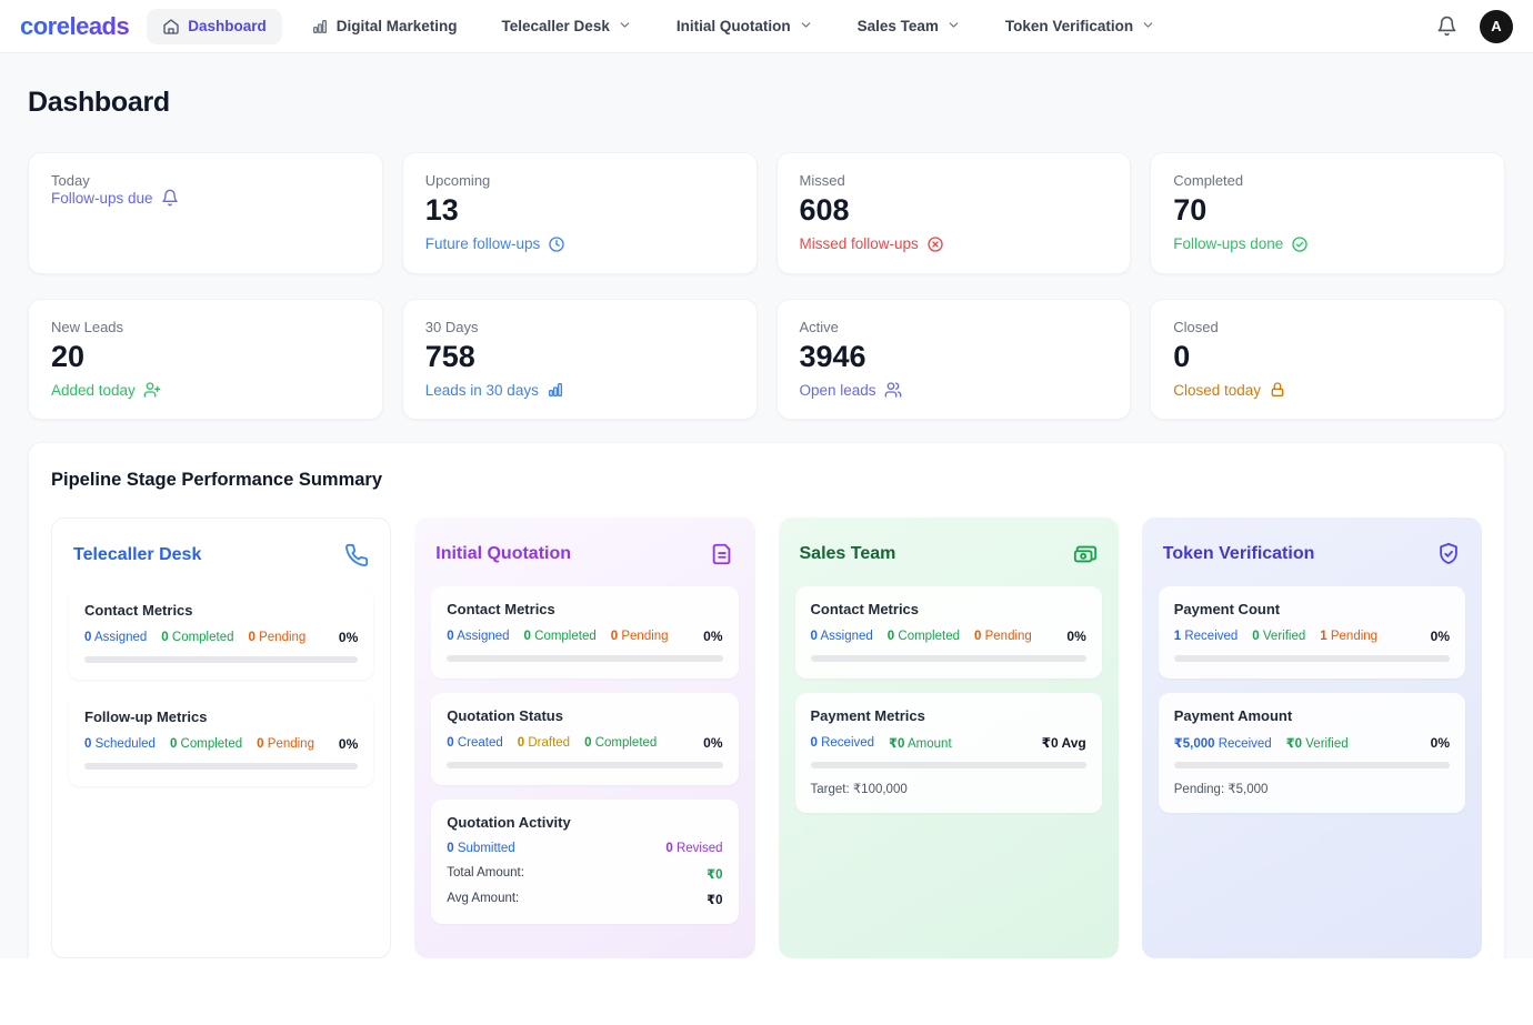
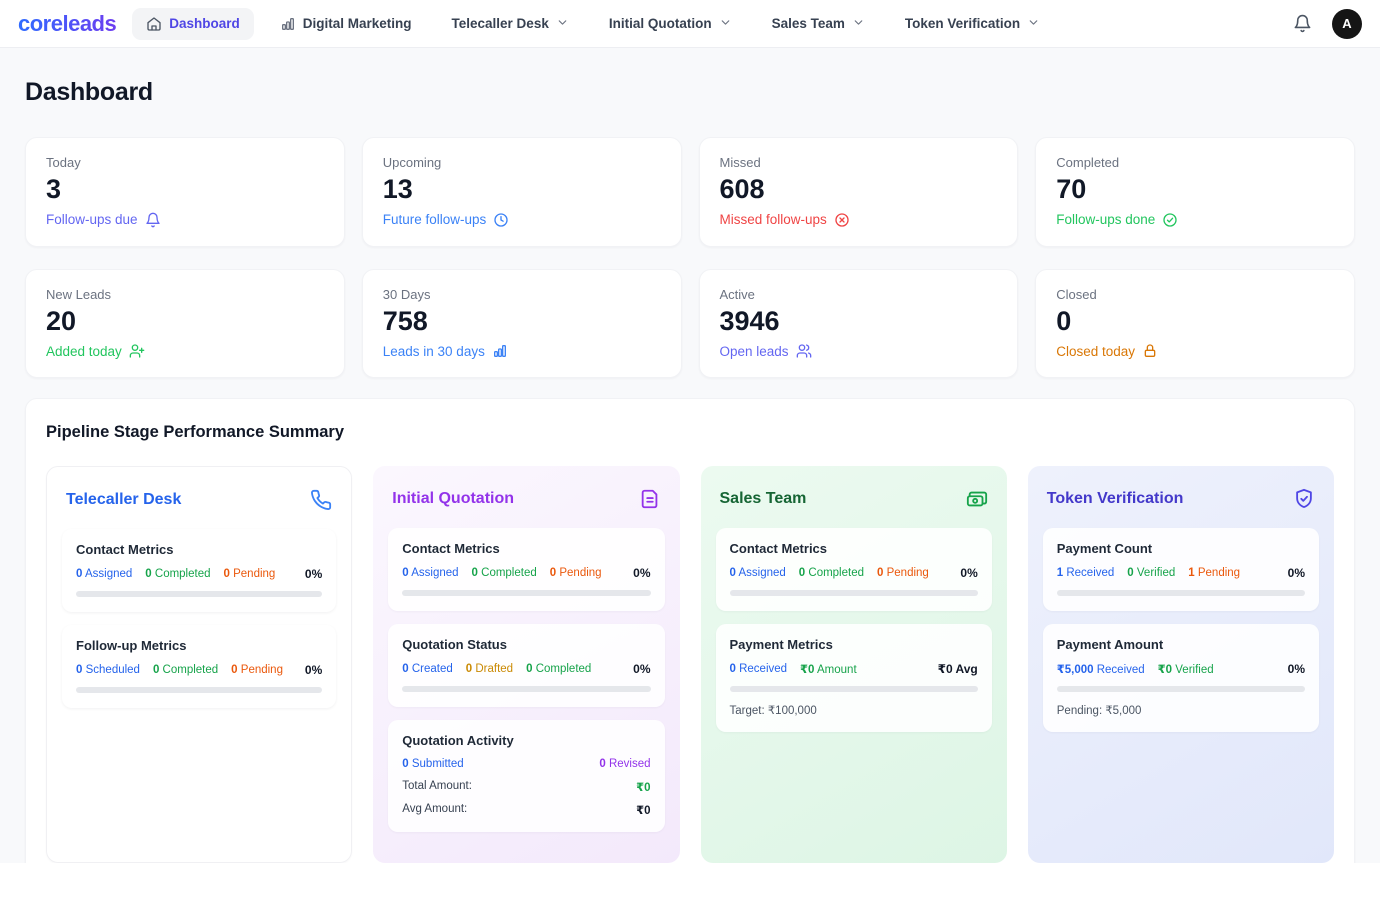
  coreleads
  Dashboard
  Digital Marketing
  Telecaller Desk
  Initial Quotation
  Sales Team
  Token Verification
  A
  Dashboard
  Today
+ 3
  Follow-ups due
  Upcoming
  13
  Future follow-ups
  Missed
  608
  Missed follow-ups
  Completed
  70
  Follow-ups done
  New Leads
  20
  Added today
  30 Days
  758
  Leads in 30 days
  Active
  3946
  Open leads
  Closed
  0
  Closed today
  Pipeline Stage Performance Summary
  Telecaller Desk
  Contact Metrics
  0 Assigned
  0 Completed
  0 Pending
  0%
  Follow-up Metrics
  0 Scheduled
  0 Completed
  0 Pending
  0%
  Initial Quotation
  Contact Metrics
  0 Assigned
  0 Completed
  0 Pending
  0%
  Quotation Status
  0 Created
  0 Drafted
  0 Completed
  0%
  Quotation Activity
  0 Submitted
  0 Revised
  Total Amount:
  ₹0
  Avg Amount:
  ₹0
  Sales Team
  Contact Metrics
  0 Assigned
  0 Completed
  0 Pending
  0%
  Payment Metrics
  0 Received
  ₹0 Amount
  ₹0 Avg
  Target: ₹100,000
  Token Verification
  Payment Count
  1 Received
  0 Verified
  1 Pending
  0%
  Payment Amount
  ₹5,000 Received
  ₹0 Verified
  0%
  Pending: ₹5,000
